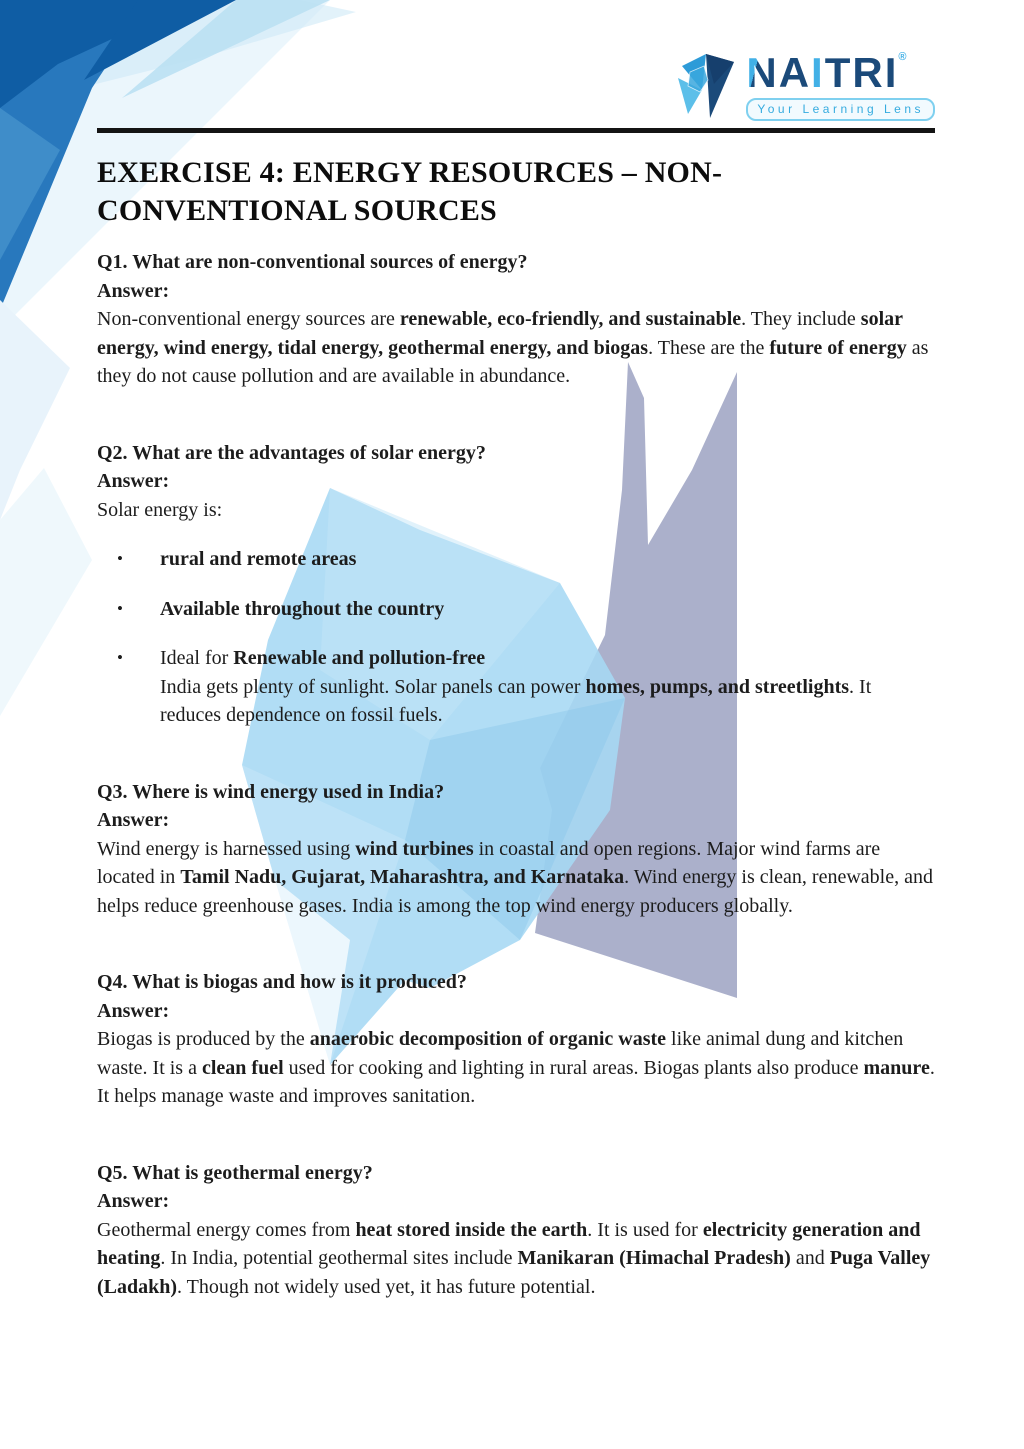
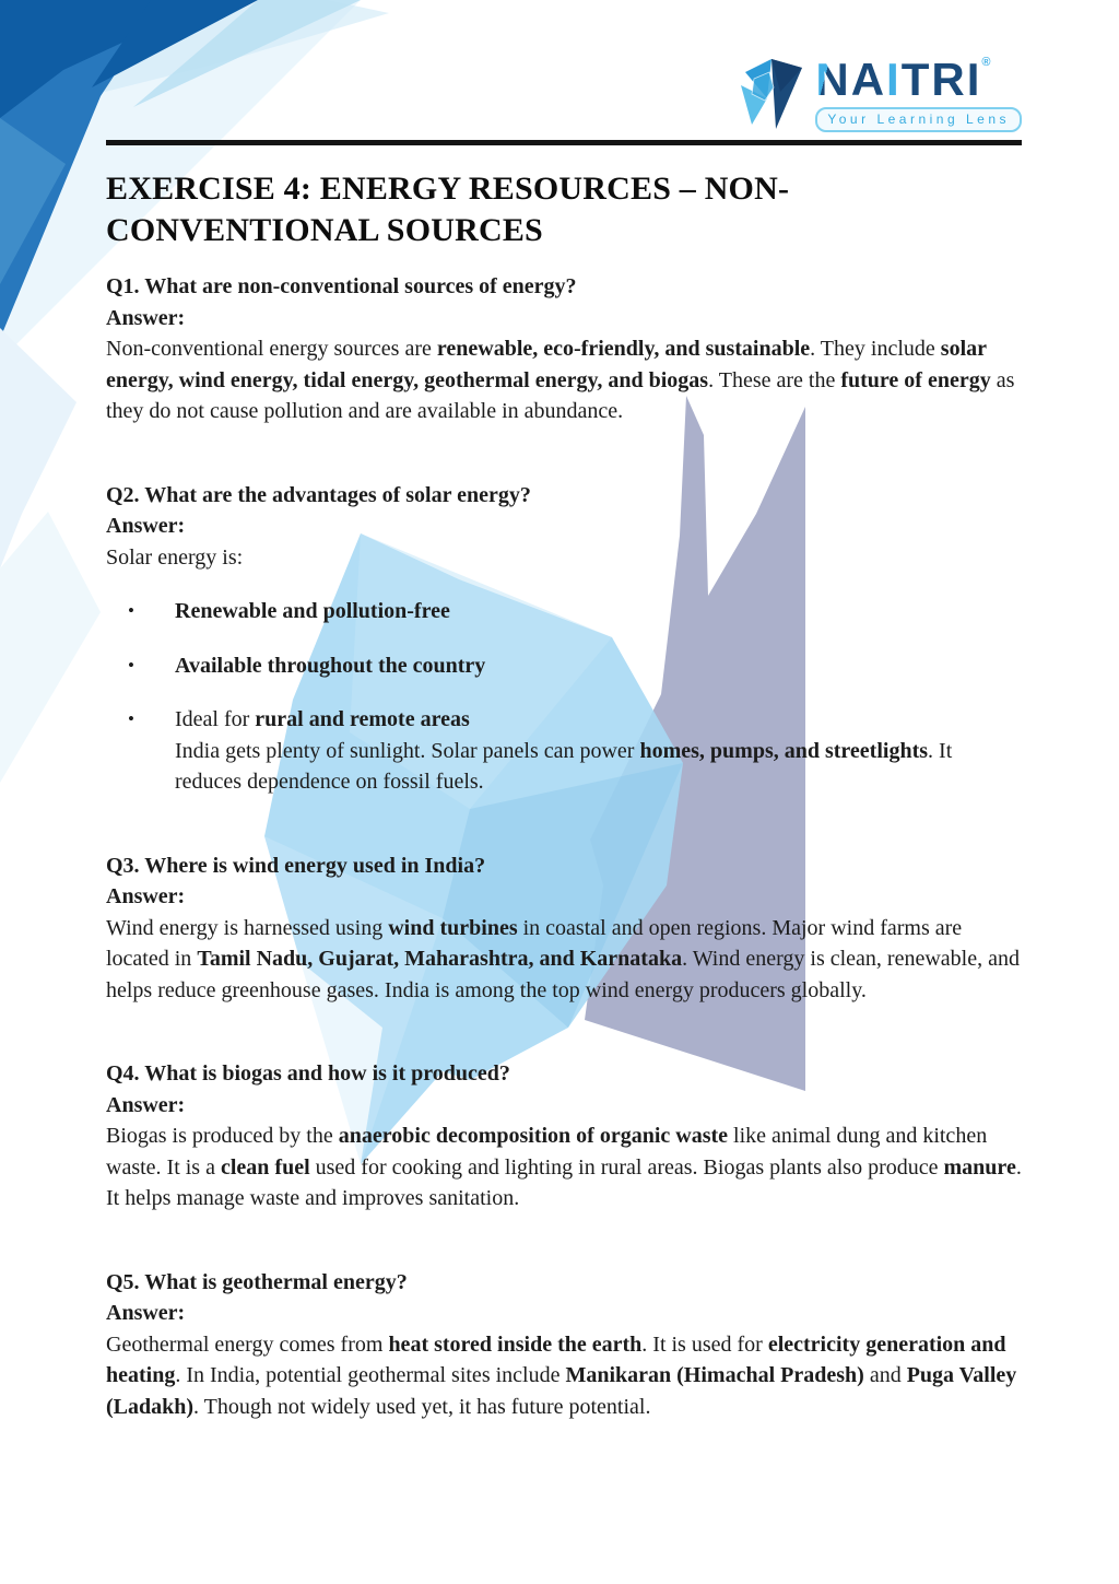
  N
  A
  I
  T
  R
  I
  ®
  Your Learning Lens
  EXERCISE 4: ENERGY RESOURCES – NON-CONVENTIONAL SOURCES
  Q1. What are non-conventional sources of energy?
  Answer:
  Non-conventional energy sources are renewable, eco-friendly, and sustainable. They include solar energy, wind energy, tidal energy, geothermal energy, and biogas. These are the future of energy as they do not cause pollution and are available in abundance.
  Q2. What are the advantages of solar energy?
  Answer:
  Solar energy is:
  •
- rural and remote areas
+ Renewable and pollution-free
  •
  Available throughout the country
  •
- Ideal for Renewable and pollution-free
+ Ideal for rural and remote areas
  India gets plenty of sunlight. Solar panels can power homes, pumps, and streetlights. It reduces dependence on fossil fuels.
  Q3. Where is wind energy used in India?
  Answer:
  Wind energy is harnessed using wind turbines in coastal and open regions. Major wind farms are located in Tamil Nadu, Gujarat, Maharashtra, and Karnataka. Wind energy is clean, renewable, and helps reduce greenhouse gases. India is among the top wind energy producers globally.
  Q4. What is biogas and how is it produced?
  Answer:
  Biogas is produced by the anaerobic decomposition of organic waste like animal dung and kitchen waste. It is a clean fuel used for cooking and lighting in rural areas. Biogas plants also produce manure. It helps manage waste and improves sanitation.
  Q5. What is geothermal energy?
  Answer:
  Geothermal energy comes from heat stored inside the earth. It is used for electricity generation and heating. In India, potential geothermal sites include Manikaran (Himachal Pradesh) and Puga Valley (Ladakh). Though not widely used yet, it has future potential.
